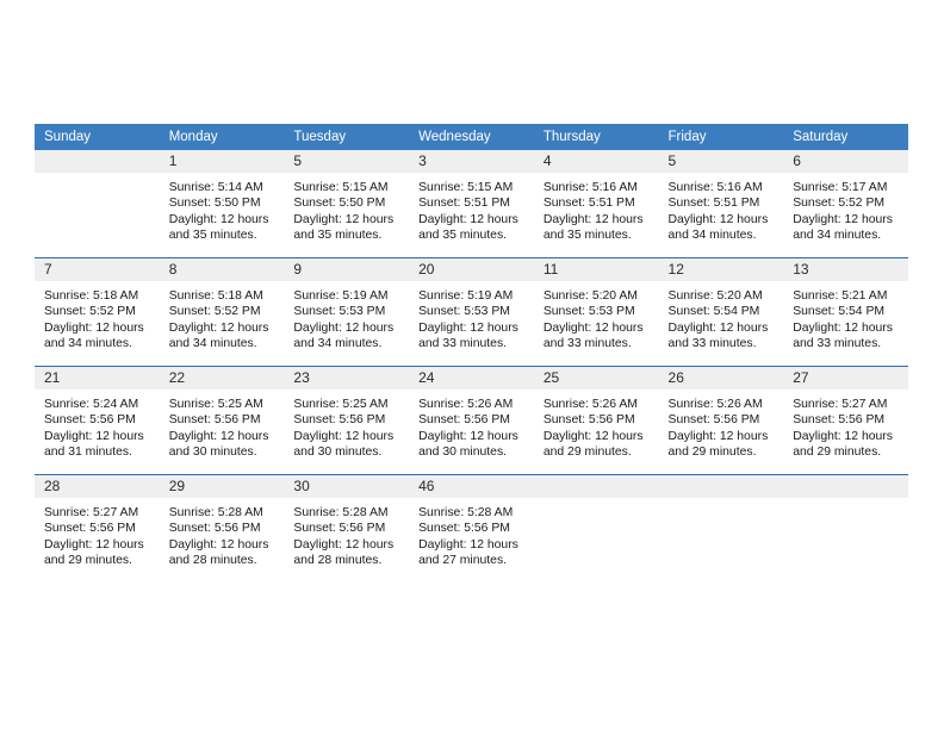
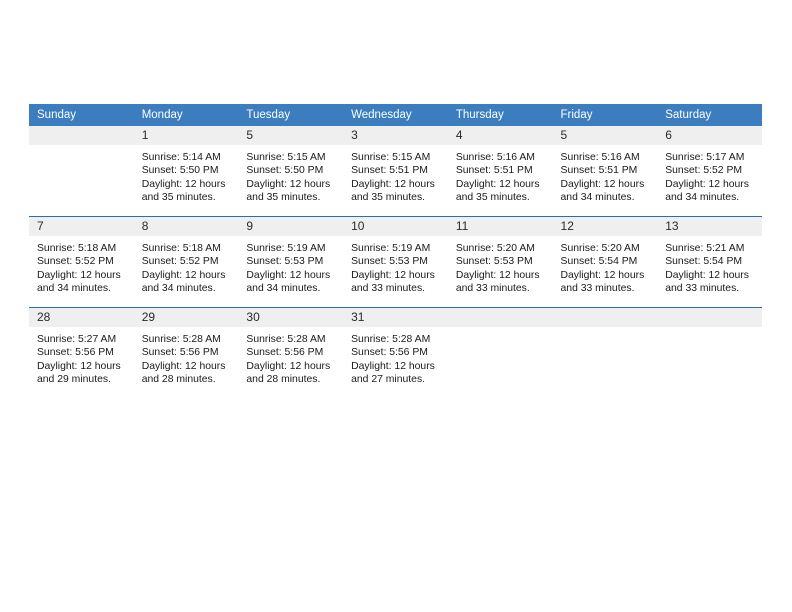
  Sunday	Monday	Tuesday	Wednesday	Thursday	Friday	Saturday
  	1Sunrise: 5:14 AMSunset: 5:50 PMDaylight: 12 hoursand 35 minutes.	5Sunrise: 5:15 AMSunset: 5:50 PMDaylight: 12 hoursand 35 minutes.	3Sunrise: 5:15 AMSunset: 5:51 PMDaylight: 12 hoursand 35 minutes.	4Sunrise: 5:16 AMSunset: 5:51 PMDaylight: 12 hoursand 35 minutes.	5Sunrise: 5:16 AMSunset: 5:51 PMDaylight: 12 hoursand 34 minutes.	6Sunrise: 5:17 AMSunset: 5:52 PMDaylight: 12 hoursand 34 minutes.
- 7Sunrise: 5:18 AMSunset: 5:52 PMDaylight: 12 hoursand 34 minutes.	8Sunrise: 5:18 AMSunset: 5:52 PMDaylight: 12 hoursand 34 minutes.	9Sunrise: 5:19 AMSunset: 5:53 PMDaylight: 12 hoursand 34 minutes.	20Sunrise: 5:19 AMSunset: 5:53 PMDaylight: 12 hoursand 33 minutes.	11Sunrise: 5:20 AMSunset: 5:53 PMDaylight: 12 hoursand 33 minutes.	12Sunrise: 5:20 AMSunset: 5:54 PMDaylight: 12 hoursand 33 minutes.	13Sunrise: 5:21 AMSunset: 5:54 PMDaylight: 12 hoursand 33 minutes.
+ 7Sunrise: 5:18 AMSunset: 5:52 PMDaylight: 12 hoursand 34 minutes.	8Sunrise: 5:18 AMSunset: 5:52 PMDaylight: 12 hoursand 34 minutes.	9Sunrise: 5:19 AMSunset: 5:53 PMDaylight: 12 hoursand 34 minutes.	10Sunrise: 5:19 AMSunset: 5:53 PMDaylight: 12 hoursand 33 minutes.	11Sunrise: 5:20 AMSunset: 5:53 PMDaylight: 12 hoursand 33 minutes.	12Sunrise: 5:20 AMSunset: 5:54 PMDaylight: 12 hoursand 33 minutes.	13Sunrise: 5:21 AMSunset: 5:54 PMDaylight: 12 hoursand 33 minutes.
- 21Sunrise: 5:24 AMSunset: 5:56 PMDaylight: 12 hoursand 31 minutes.	22Sunrise: 5:25 AMSunset: 5:56 PMDaylight: 12 hoursand 30 minutes.	23Sunrise: 5:25 AMSunset: 5:56 PMDaylight: 12 hoursand 30 minutes.	24Sunrise: 5:26 AMSunset: 5:56 PMDaylight: 12 hoursand 30 minutes.	25Sunrise: 5:26 AMSunset: 5:56 PMDaylight: 12 hoursand 29 minutes.	26Sunrise: 5:26 AMSunset: 5:56 PMDaylight: 12 hoursand 29 minutes.	27Sunrise: 5:27 AMSunset: 5:56 PMDaylight: 12 hoursand 29 minutes.
- 28Sunrise: 5:27 AMSunset: 5:56 PMDaylight: 12 hoursand 29 minutes.	29Sunrise: 5:28 AMSunset: 5:56 PMDaylight: 12 hoursand 28 minutes.	30Sunrise: 5:28 AMSunset: 5:56 PMDaylight: 12 hoursand 28 minutes.	46Sunrise: 5:28 AMSunset: 5:56 PMDaylight: 12 hoursand 27 minutes.
+ 28Sunrise: 5:27 AMSunset: 5:56 PMDaylight: 12 hoursand 29 minutes.	29Sunrise: 5:28 AMSunset: 5:56 PMDaylight: 12 hoursand 28 minutes.	30Sunrise: 5:28 AMSunset: 5:56 PMDaylight: 12 hoursand 28 minutes.	31Sunrise: 5:28 AMSunset: 5:56 PMDaylight: 12 hoursand 27 minutes.
